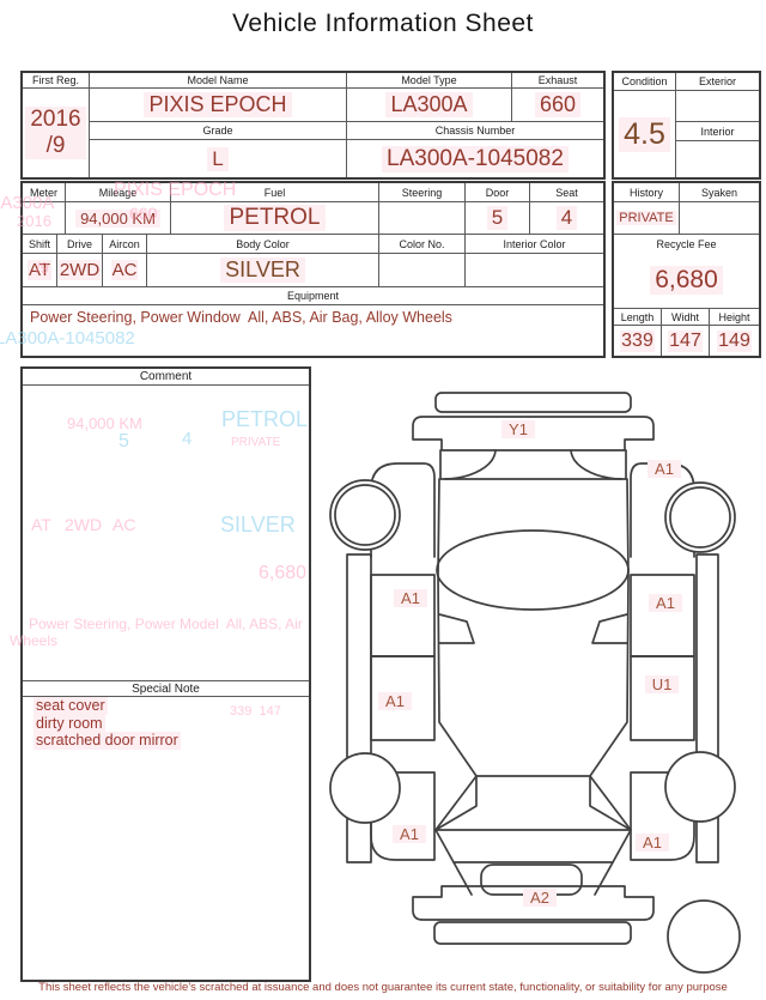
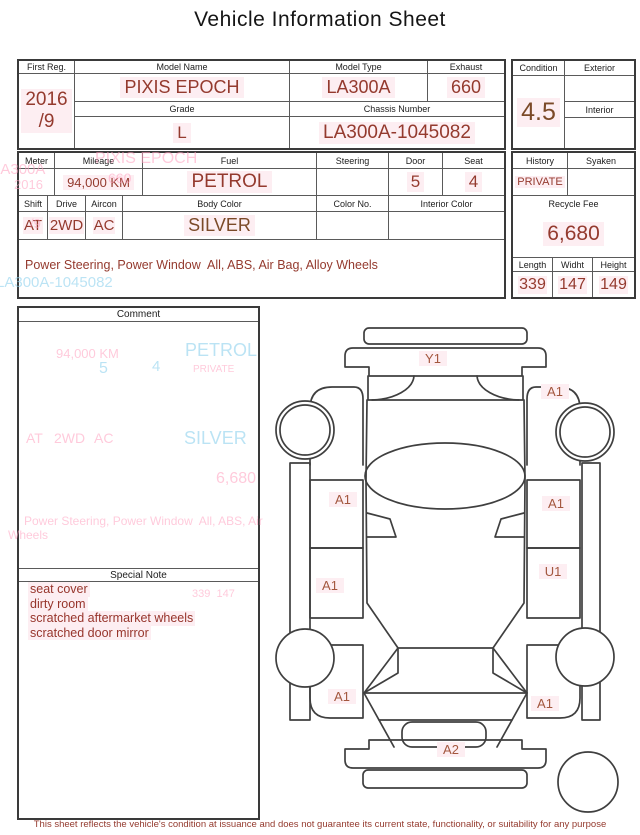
  Vehicle Information Sheet
  First Reg.
  2016
  /9
  Model Name
  PIXIS EPOCH
  Model Type
  LA300A
  Exhaust
  660
  Grade
  L
  Chassis Number
  LA300A-1045082
  Condition
  4.5
  Exterior
  Interior
  Meter
  Mileage
  94,000 KM
  Fuel
  PETROL
  Steering
  Door
  5
  Seat
  4
  Shift
  AT
  Drive
  2WD
  Aircon
  AC
  Body Color
  SILVER
  Color No.
  Interior Color
- Equipment
  Power Steering, Power Window All, ABS, Air Bag, Alloy Wheels
  History
  PRIVATE
  Syaken
  Recycle Fee
  6,680
  Length
  Widht
  Height
  339
  147
  149
  Comment
  Special Note
  seat cover
  dirty room
+ scratched aftermarket wheels
  scratched door mirror
  Y1
  A1
  A1
  A1
  A1
  U1
  A1
  A1
  A2
  A300A
  2016
  /9
  PIXIS EPOCH
  660
  LA300A-1045082
  94,000 KM
  PETROL
  5
  4
  PRIVATE
  AT
  2WD
  AC
  SILVER
  6,680
- Power Steering, Power Model All, ABS, Air
+ Power Steering, Power Window All, ABS, Air
  Wheels
  339 147
- This sheet reflects the vehicle's scratched at issuance and does not guarantee its current state, functionality, or suitability for any purpose
+ This sheet reflects the vehicle's condition at issuance and does not guarantee its current state, functionality, or suitability for any purpose
